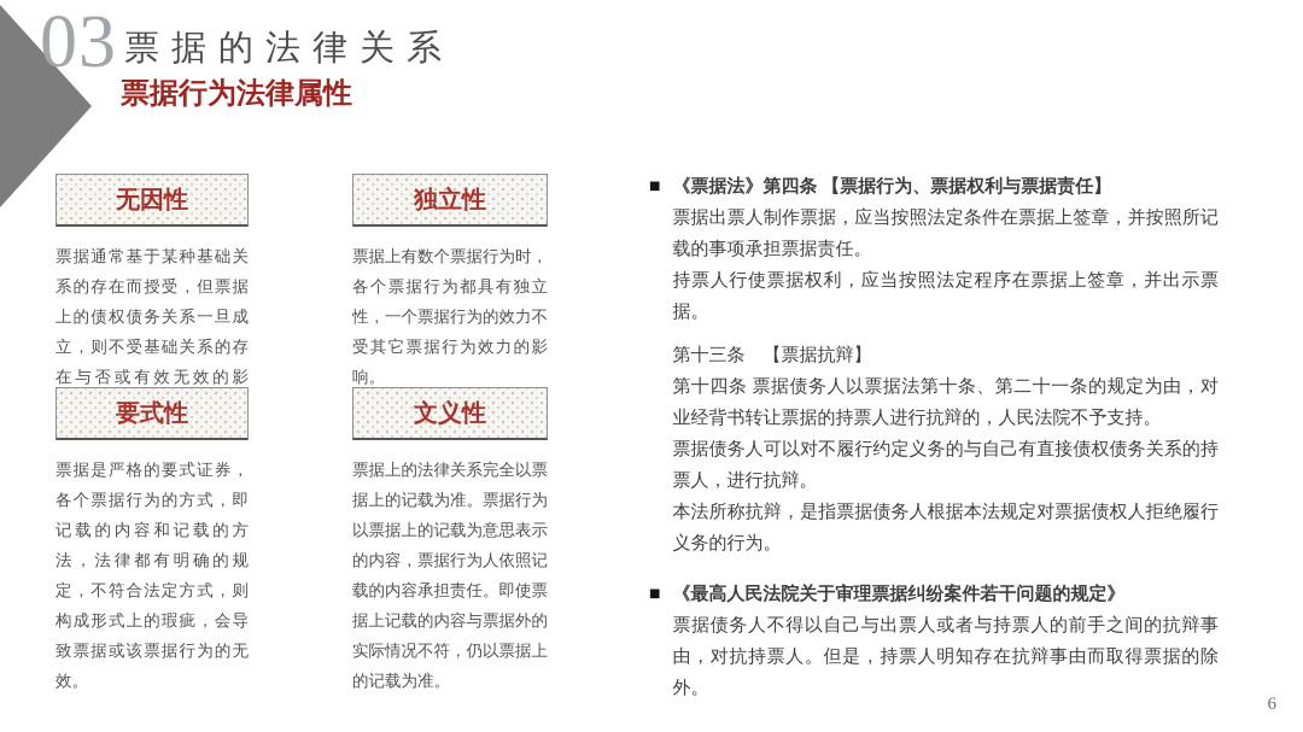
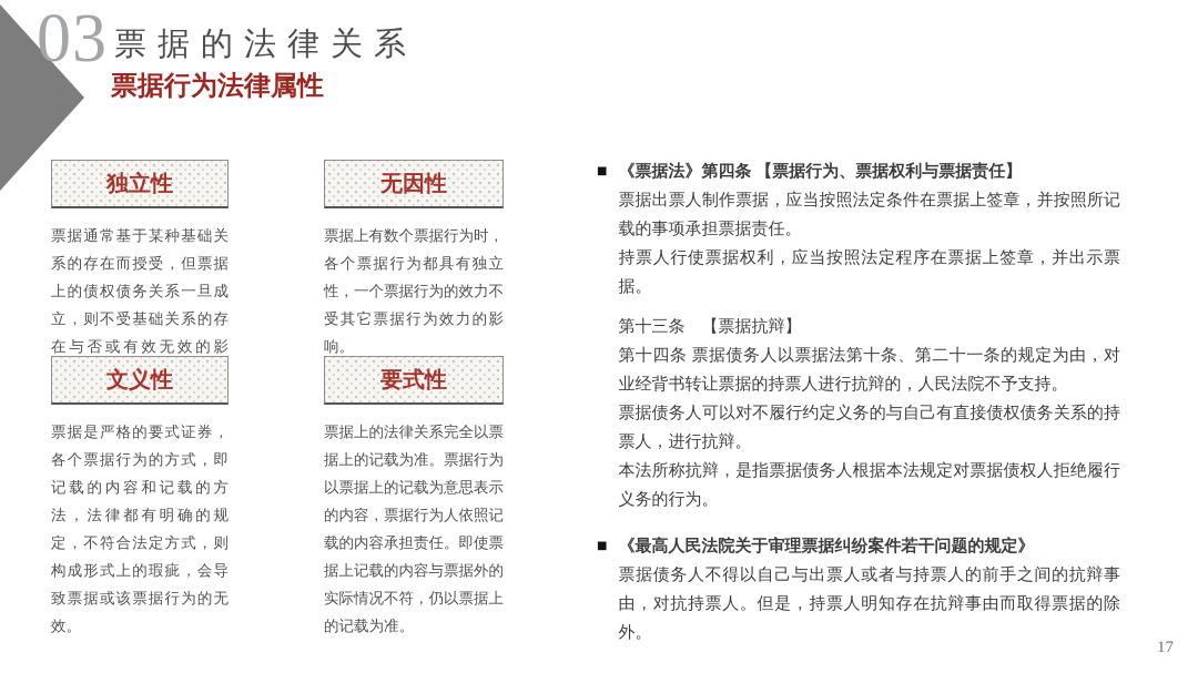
  03
  票据的法律关系
  票据行为法律属性
- 无因性
+ 独立性
  票据通常基于某种基础关系的存在而授受，但票据上的债权债务关系一旦成立，则不受基础关系的存在与否或有效无效的影
- 独立性
+ 无因性
  票据上有数个票据行为时，各个票据行为都具有独立性，一个票据行为的效力不受其它票据行为效力的影响。
- 要式性
+ 文义性
  票据是严格的要式证券，各个票据行为的方式，即记载的内容和记载的方法，法律都有明确的规定，不符合法定方式，则构成形式上的瑕疵，会导致票据或该票据行为的无效。
- 文义性
+ 要式性
  票据上的法律关系完全以票据上的记载为准。票据行为以票据上的记载为意思表示的内容，票据行为人依照记载的内容承担责任。即使票据上记载的内容与票据外的实际情况不符，仍以票据上的记载为准。
  ■
  《票据法》第四条 【票据行为、票据权利与票据责任】
  票据出票人制作票据，应当按照法定条件在票据上签章，并按照所记载的事项承担票据责任。
  持票人行使票据权利，应当按照法定程序在票据上签章，并出示票据。
  第十三条 【票据抗辩】
  第十四条 票据债务人以票据法第十条、第二十一条的规定为由，对业经背书转让票据的持票人进行抗辩的，人民法院不予支持。
  票据债务人可以对不履行约定义务的与自己有直接债权债务关系的持票人，进行抗辩。
  本法所称抗辩，是指票据债务人根据本法规定对票据债权人拒绝履行义务的行为。
  ■
  《最高人民法院关于审理票据纠纷案件若干问题的规定》
  票据债务人不得以自己与出票人或者与持票人的前手之间的抗辩事由，对抗持票人。但是，持票人明知存在抗辩事由而取得票据的除外。
- 6
+ 17
